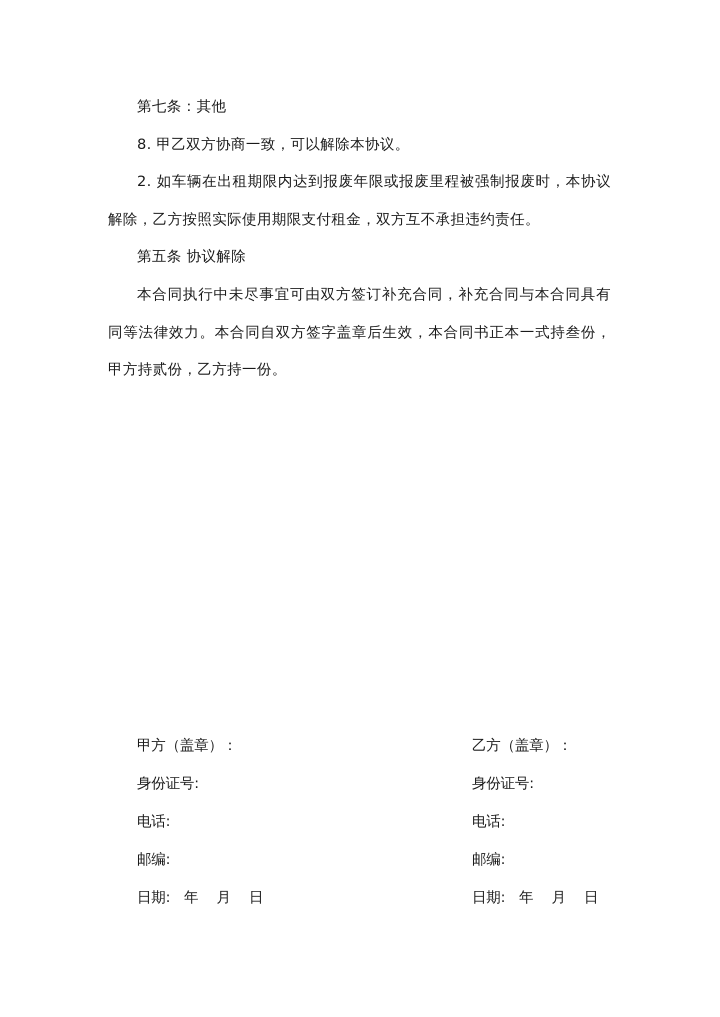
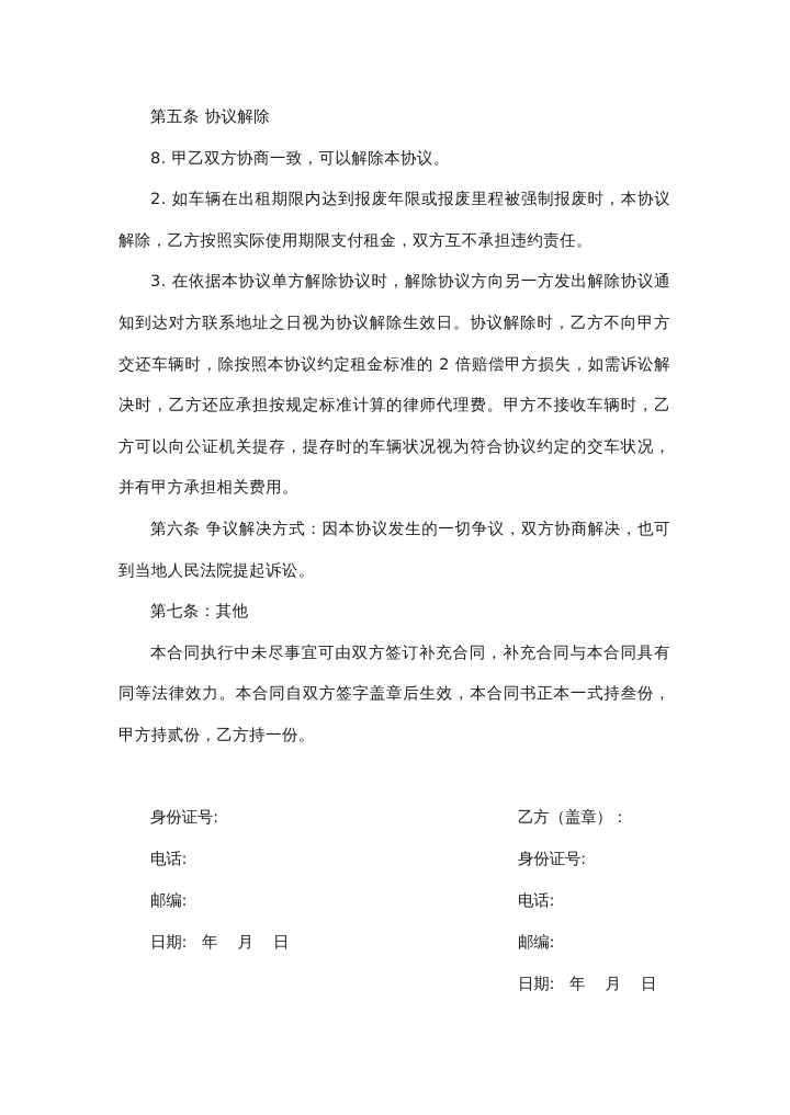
- 第七条：其他
+ 第五条 协议解除
  8. 甲乙双方协商一致，可以解除本协议。
  2. 如车辆在出租期限内达到报废年限或报废里程被强制报废时，本协议解除，乙方按照实际使用期限支付租金，双方互不承担违约责任。
+ 3. 在依据本协议单方解除协议时，解除协议方向另一方发出解除协议通知到达对方联系地址之日视为协议解除生效日。协议解除时，乙方不向甲方交还车辆时，除按照本协议约定租金标准的 2 倍赔偿甲方损失，如需诉讼解决时，乙方还应承担按规定标准计算的律师代理费。甲方不接收车辆时，乙方可以向公证机关提存，提存时的车辆状况视为符合协议约定的交车状况，并有甲方承担相关费用。
+ 第六条 争议解决方式：因本协议发生的一切争议，双方协商解决，也可到当地人民法院提起诉讼。
- 第五条 协议解除
+ 第七条：其他
  本合同执行中未尽事宜可由双方签订补充合同，补充合同与本合同具有同等法律效力。本合同自双方签字盖章后生效，本合同书正本一式持叁份，甲方持贰份，乙方持一份。
- 甲方（盖章）：
  身份证号:
  电话:
  邮编:
  日期: 年 月 日
  乙方（盖章）：
  身份证号:
  电话:
  邮编:
  日期: 年 月 日
